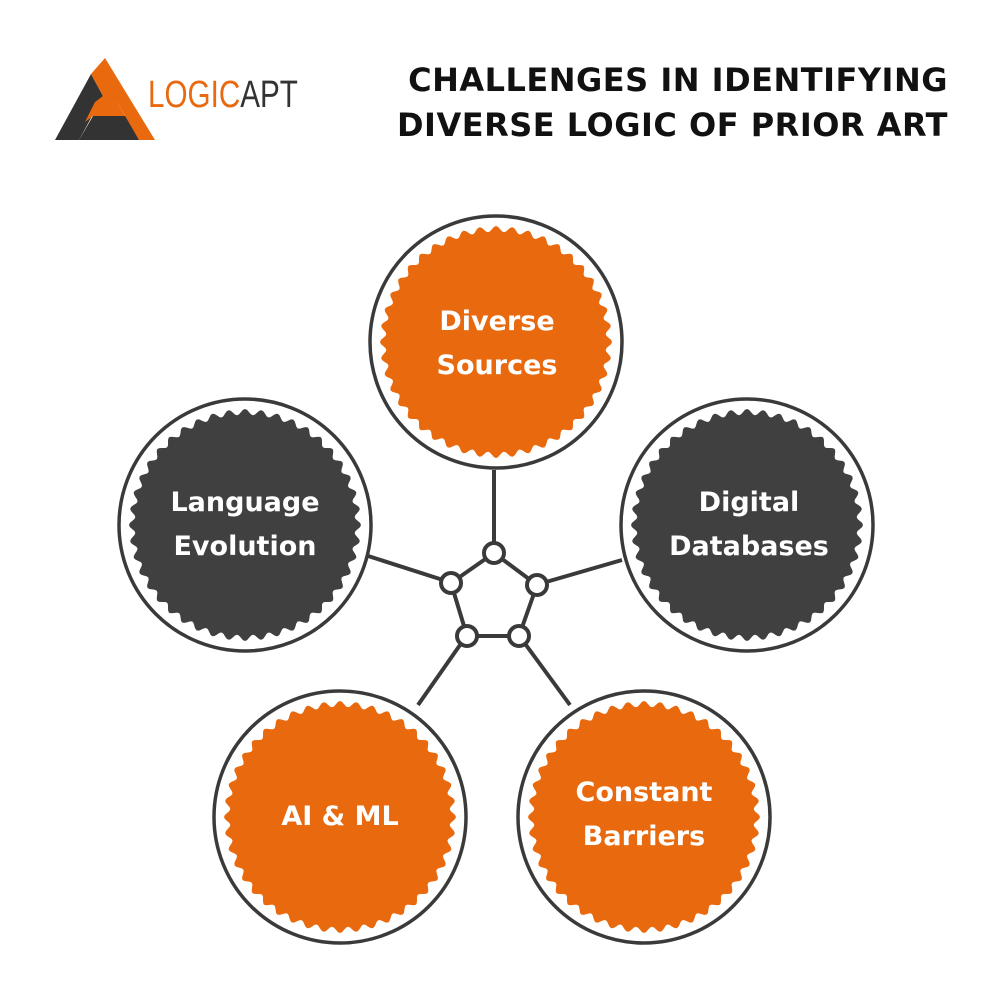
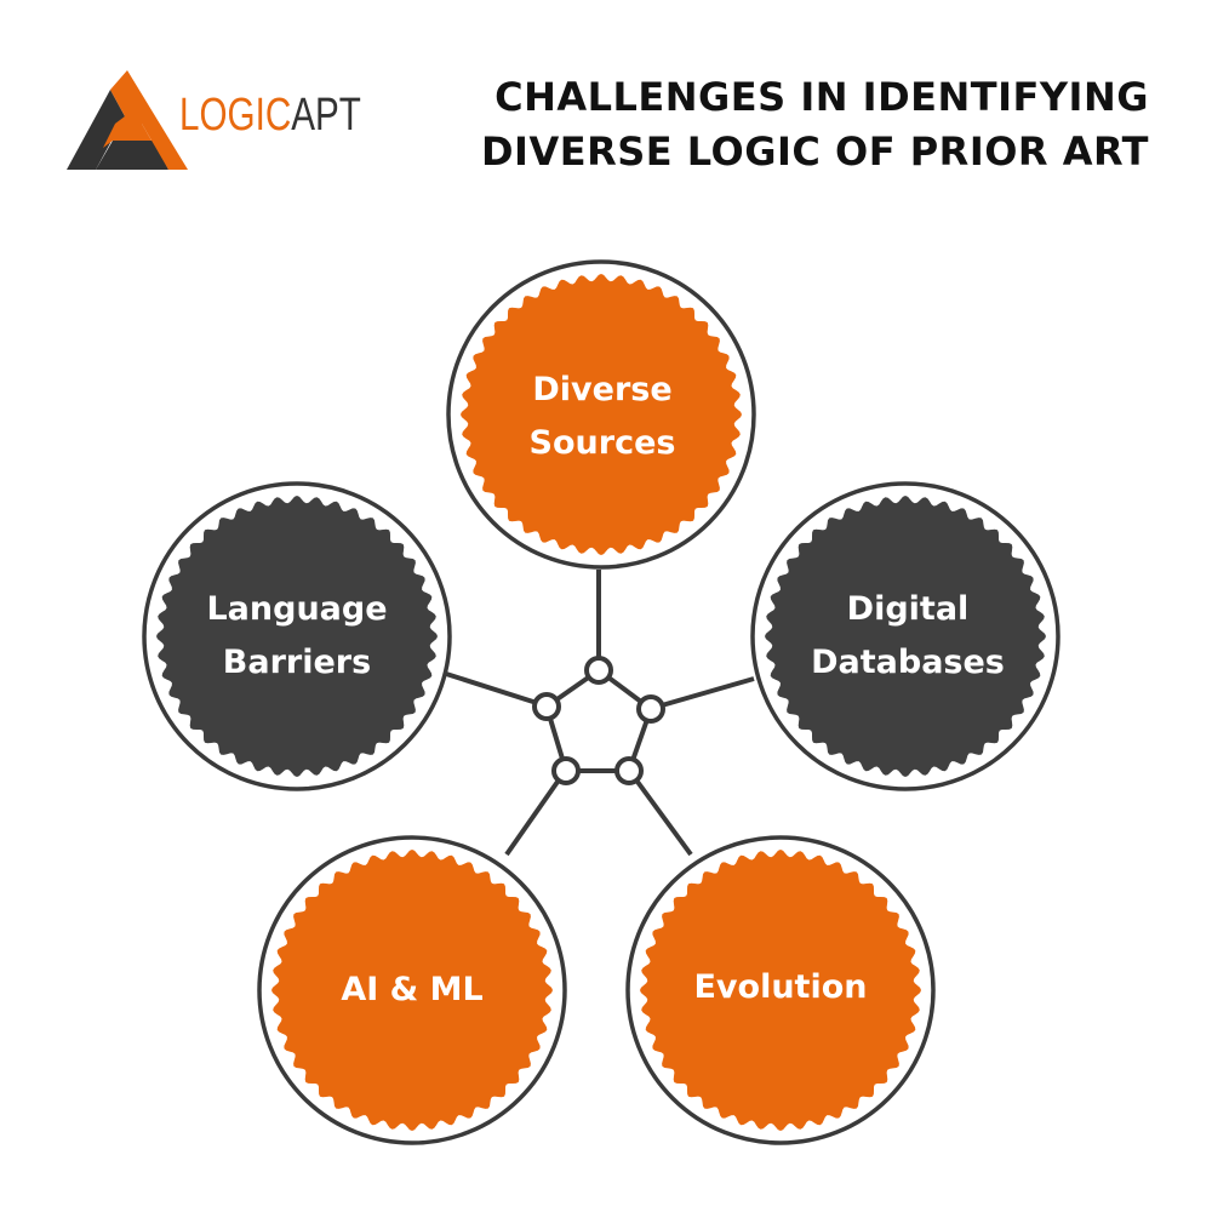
  LOGICAPT
  CHALLENGES IN IDENTIFYING
  DIVERSE LOGIC OF PRIOR ART
  Diverse
  Sources
  Language
- Evolution
+ Barriers
  Digital
  Databases
  AI & ML
- Constant
- Barriers
+ Evolution
